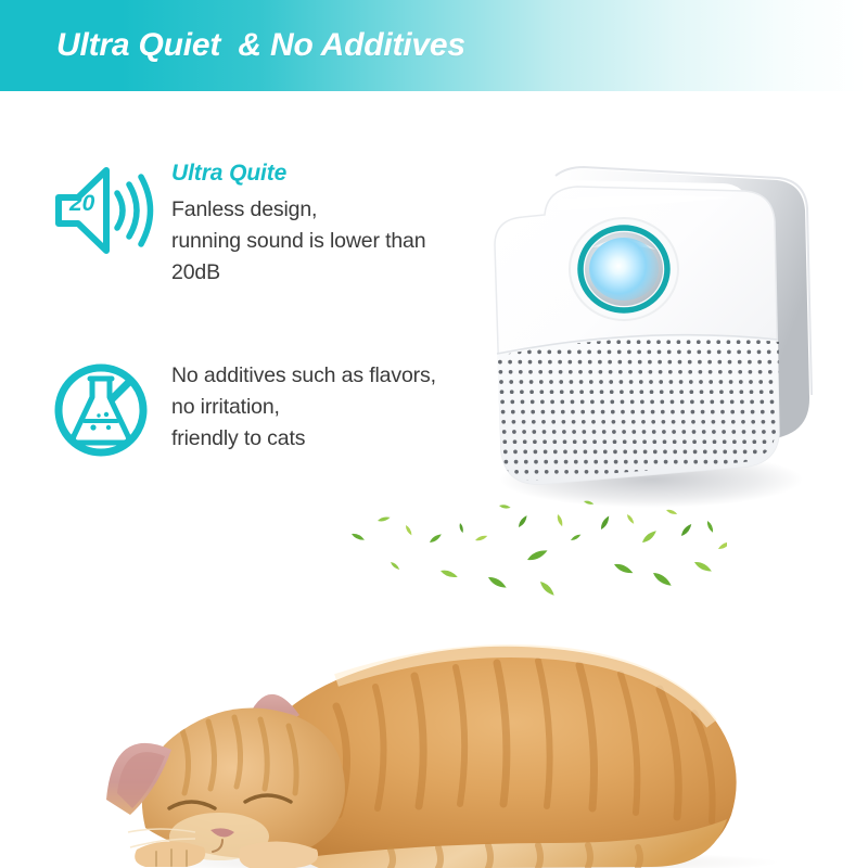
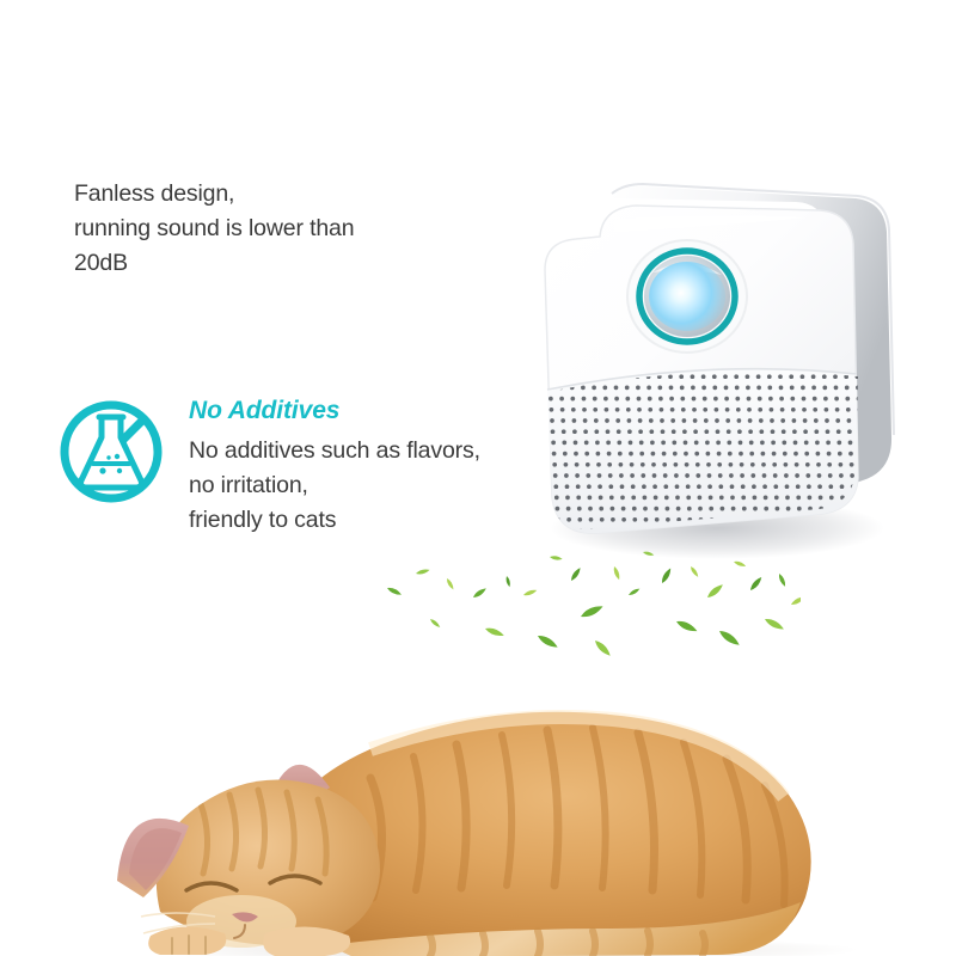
- Ultra Quiet & No Additives
- 20
- Ultra Quite
  Fanless design,
  running sound is lower than
  20dB
+ No Additives
  No additives such as flavors,
  no irritation,
  friendly to cats
